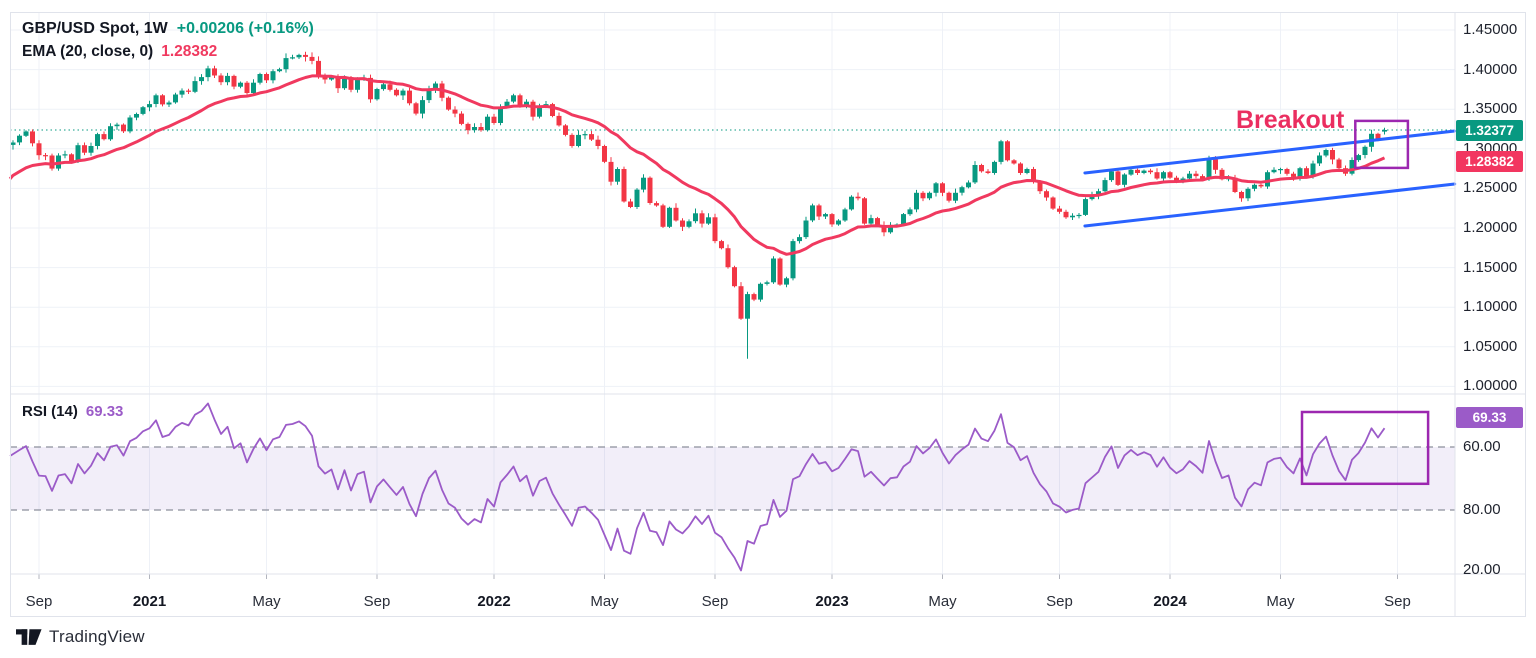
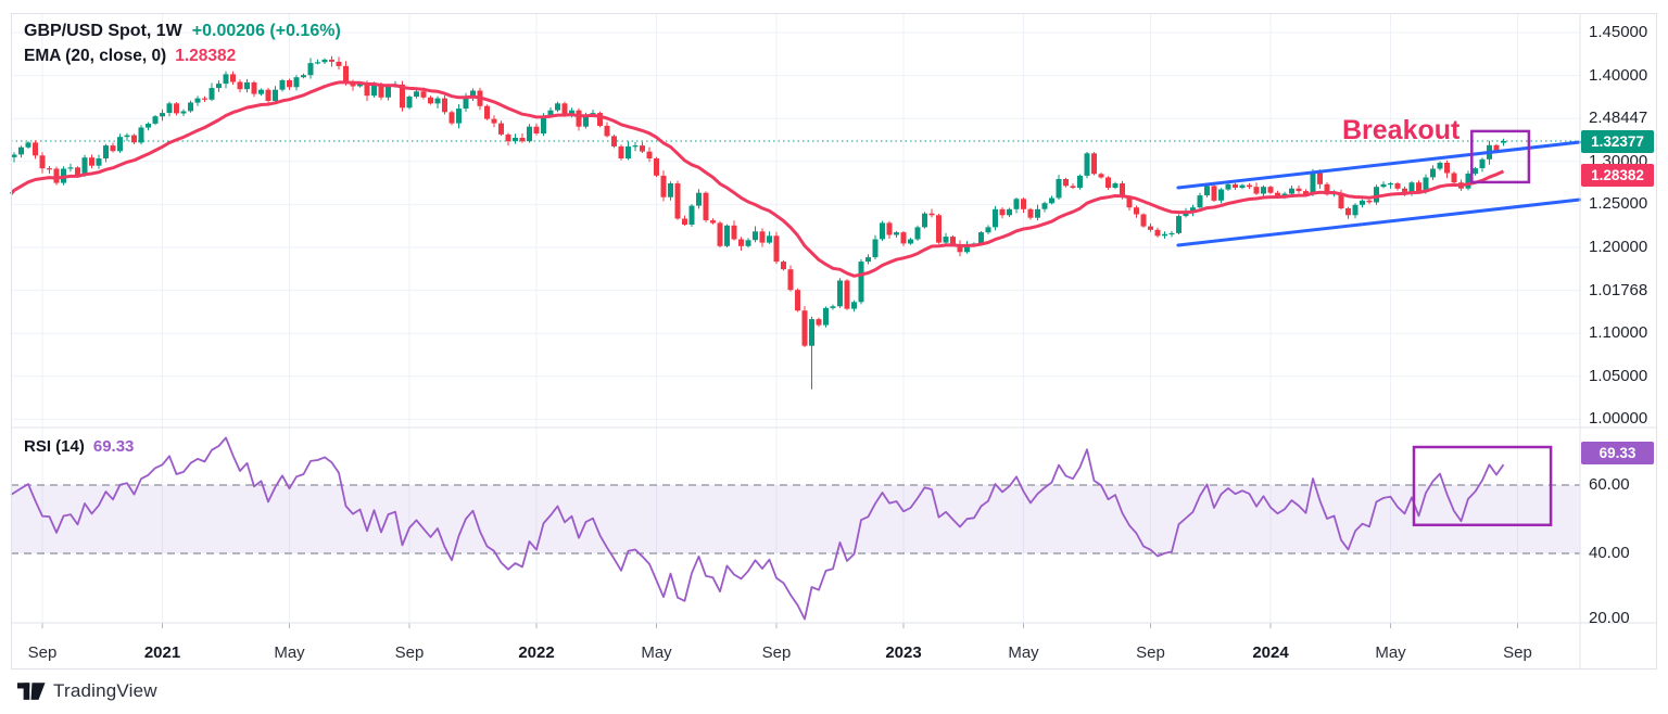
  GBP/USD Spot, 1W +0.00206 (+0.16%)
  EMA (20, close, 0) 1.28382
  RSI (14) 69.33
  Breakout
  1.45000
  1.40000
- 1.35000
+ 2.48447
  1.30000
  1.25000
  1.20000
- 1.15000
+ 1.01768
  1.10000
  1.05000
  1.00000
  60.00
- 80.00
+ 40.00
  20.00
  Sep
  2021
  May
  Sep
  2022
  May
  Sep
  2023
  May
  Sep
  2024
  May
  Sep
  1.32377
  1.28382
  69.33
  TradingView
